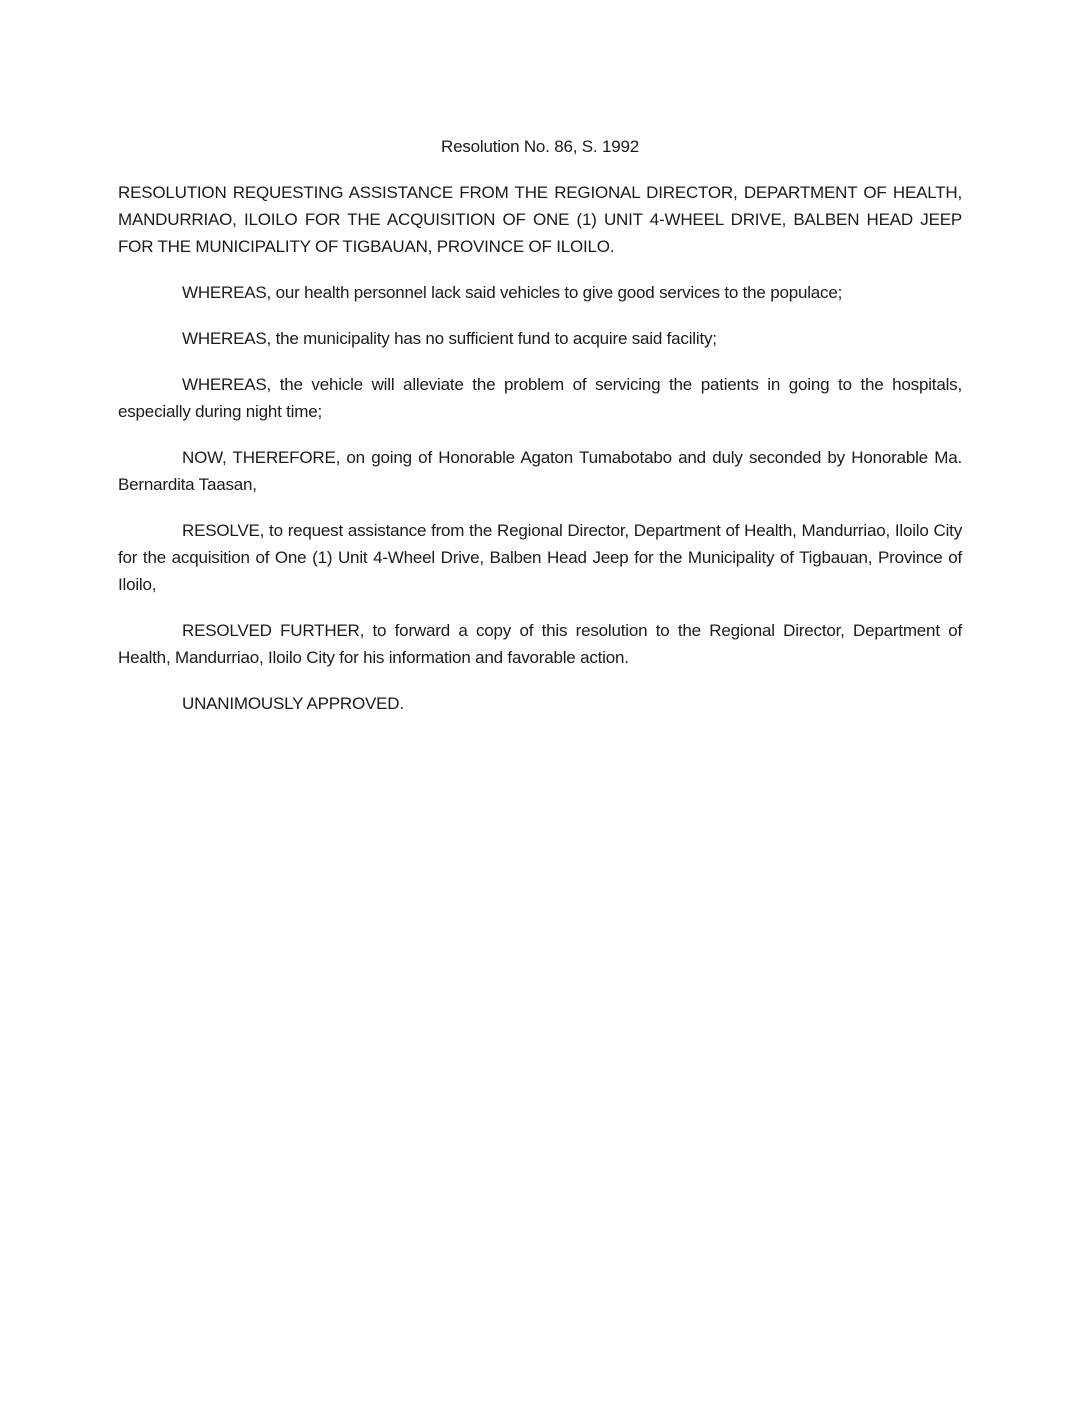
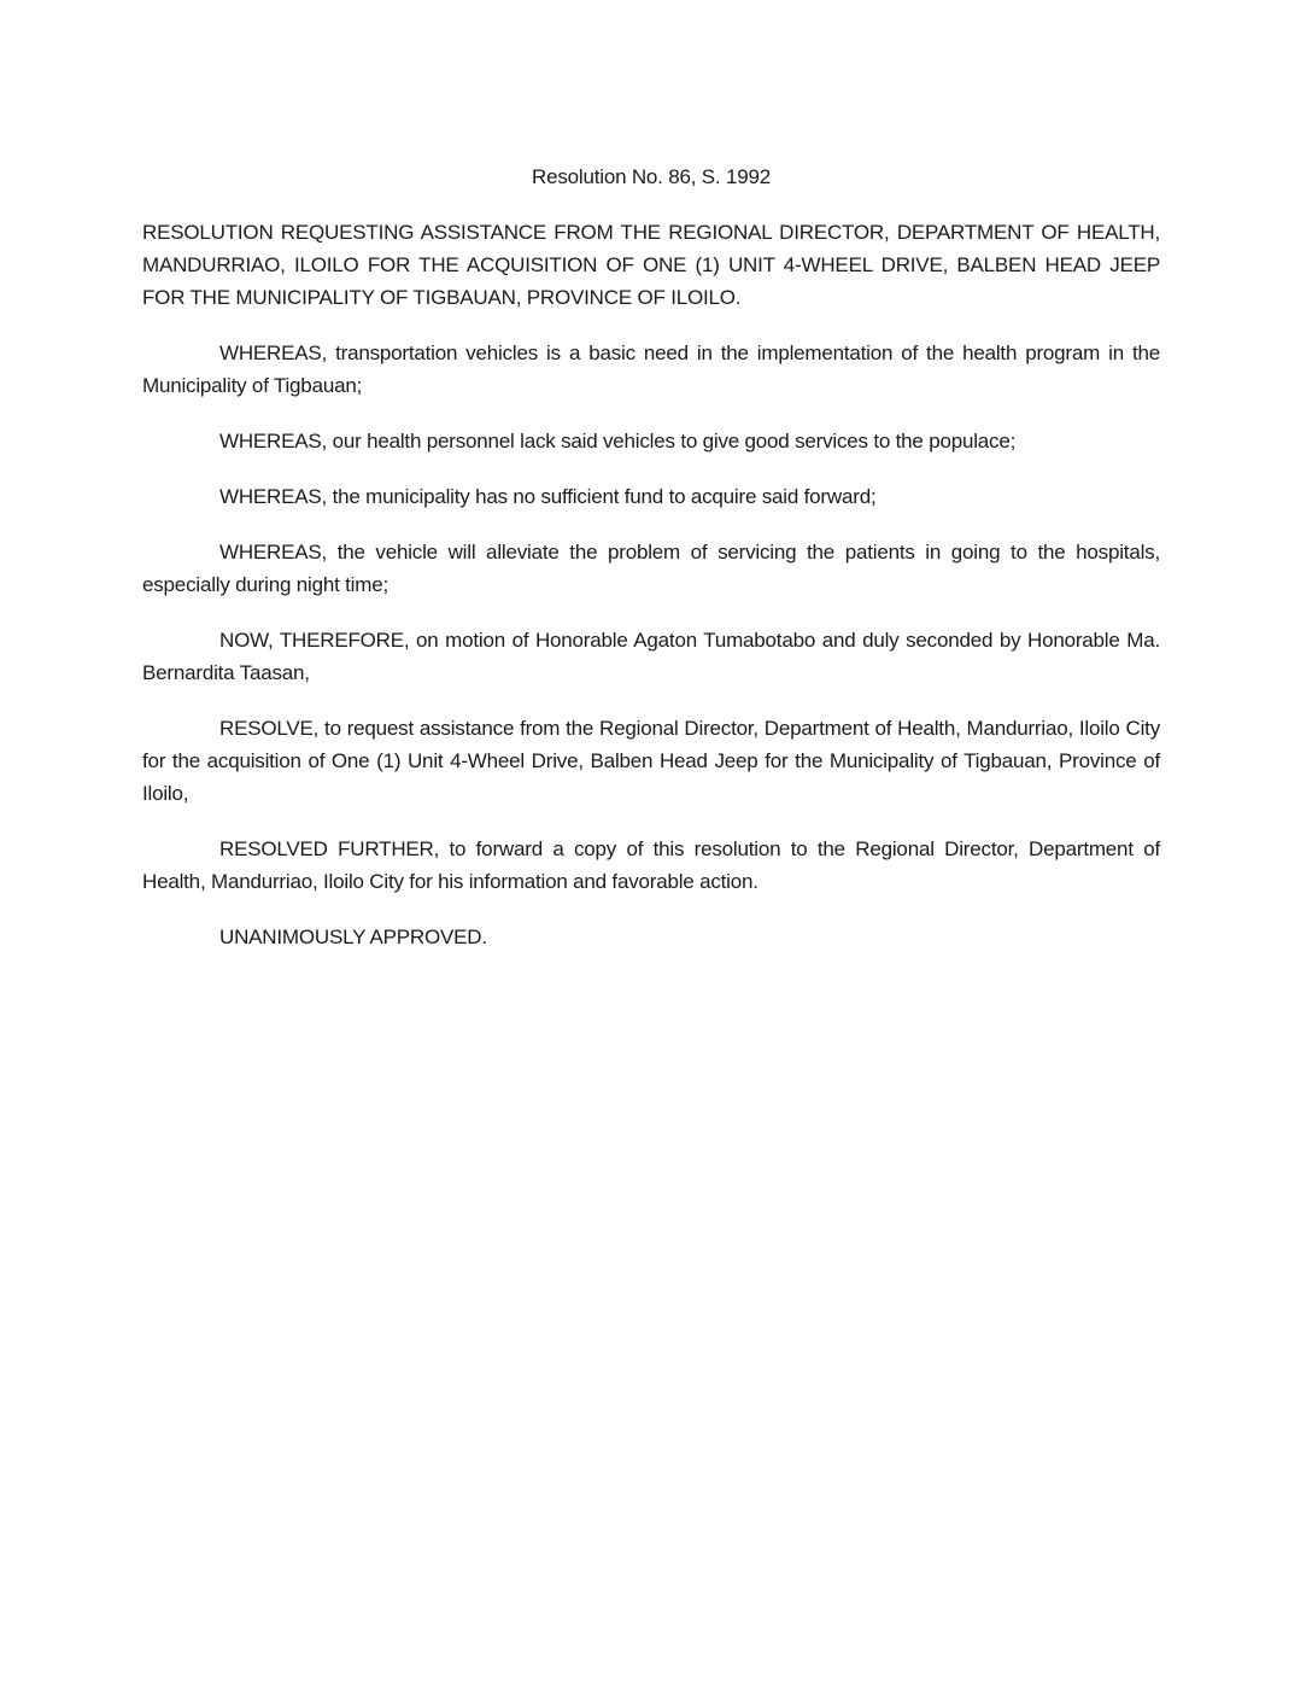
  Resolution No. 86, S. 1992
  RESOLUTION REQUESTING ASSISTANCE FROM THE REGIONAL DIRECTOR, DEPARTMENT OF HEALTH, MANDURRIAO, ILOILO FOR THE ACQUISITION OF ONE (1) UNIT 4-WHEEL DRIVE, BALBEN HEAD JEEP FOR THE MUNICIPALITY OF TIGBAUAN, PROVINCE OF ILOILO.
+ WHEREAS, transportation vehicles is a basic need in the implementation of the health program in the Municipality of Tigbauan;
  WHEREAS, our health personnel lack said vehicles to give good services to the populace;
- WHEREAS, the municipality has no sufficient fund to acquire said facility;
+ WHEREAS, the municipality has no sufficient fund to acquire said forward;
  WHEREAS, the vehicle will alleviate the problem of servicing the patients in going to the hospitals, especially during night time;
- NOW, THEREFORE, on going of Honorable Agaton Tumabotabo and duly seconded by Honorable Ma. Bernardita Taasan,
+ NOW, THEREFORE, on motion of Honorable Agaton Tumabotabo and duly seconded by Honorable Ma. Bernardita Taasan,
  RESOLVE, to request assistance from the Regional Director, Department of Health, Mandurriao, Iloilo City for the acquisition of One (1) Unit 4-Wheel Drive, Balben Head Jeep for the Municipality of Tigbauan, Province of Iloilo,
  RESOLVED FURTHER, to forward a copy of this resolution to the Regional Director, Department of Health, Mandurriao, Iloilo City for his information and favorable action.
  UNANIMOUSLY APPROVED.
